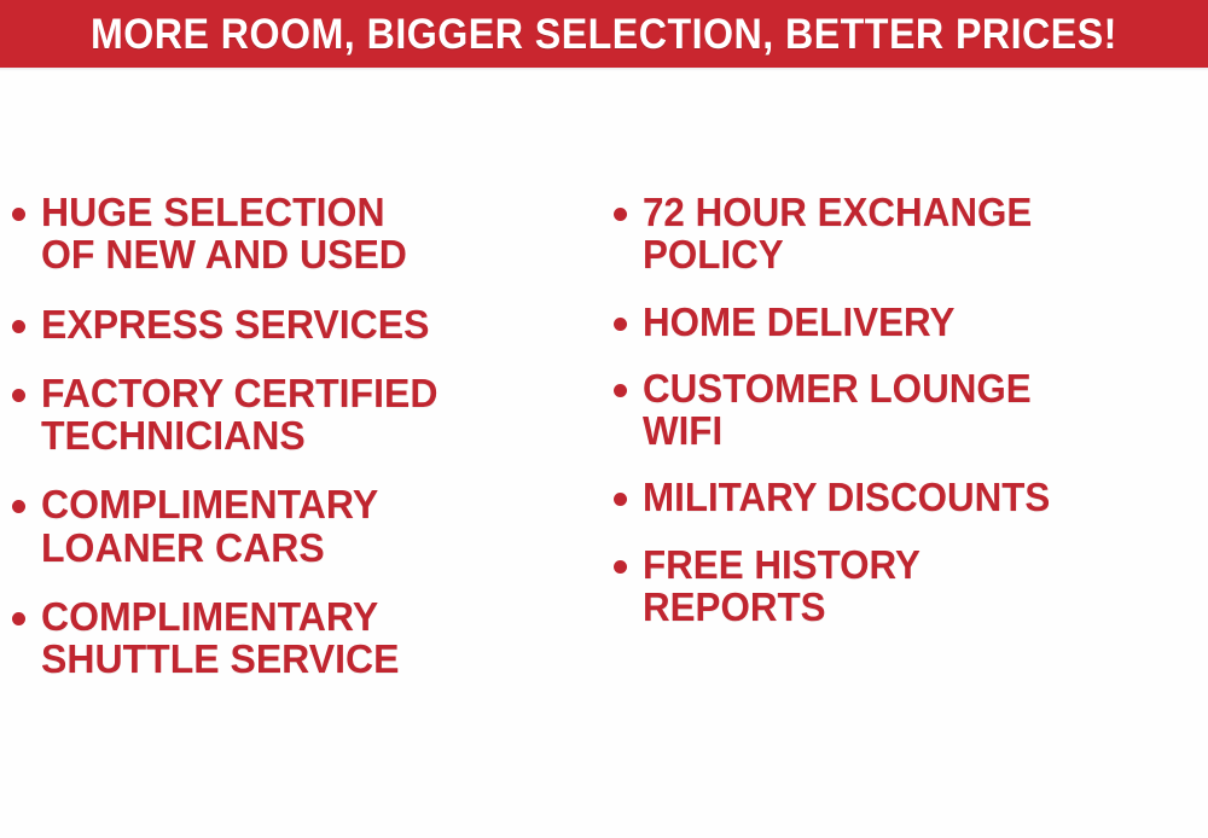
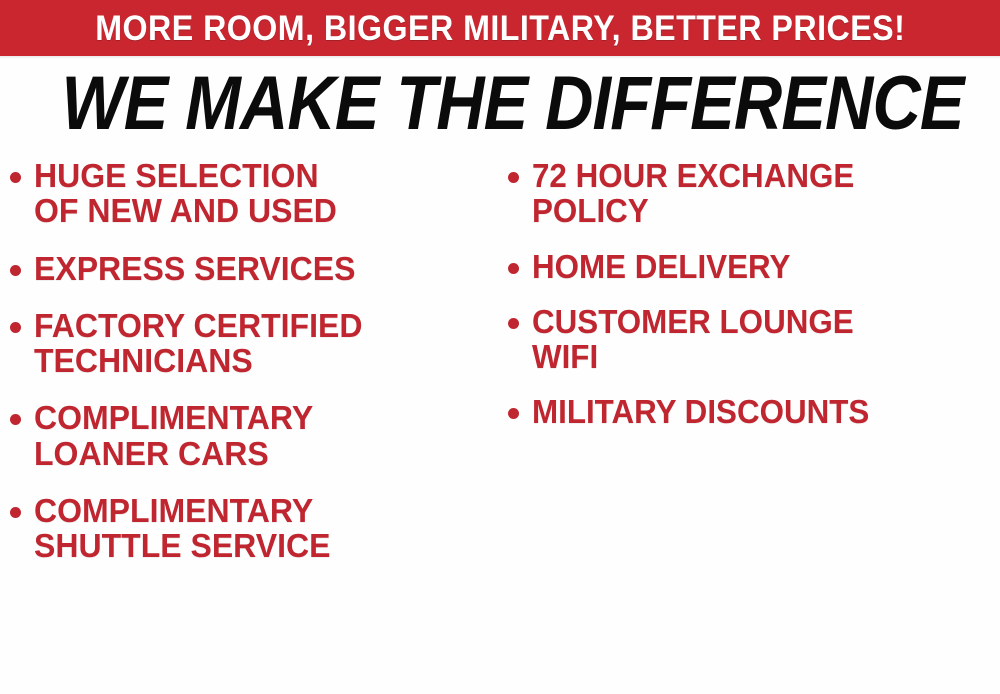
- MORE ROOM, BIGGER SELECTION, BETTER PRICES!
+ MORE ROOM, BIGGER MILITARY, BETTER PRICES!
+ WE MAKE THE DIFFERENCE
  HUGE SELECTION
  OF NEW AND USED
  EXPRESS SERVICES
  FACTORY CERTIFIED
  TECHNICIANS
  COMPLIMENTARY
  LOANER CARS
  COMPLIMENTARY
  SHUTTLE SERVICE
  72 HOUR EXCHANGE
  POLICY
  HOME DELIVERY
  CUSTOMER LOUNGE
  WIFI
  MILITARY DISCOUNTS
- FREE HISTORY
- REPORTS
